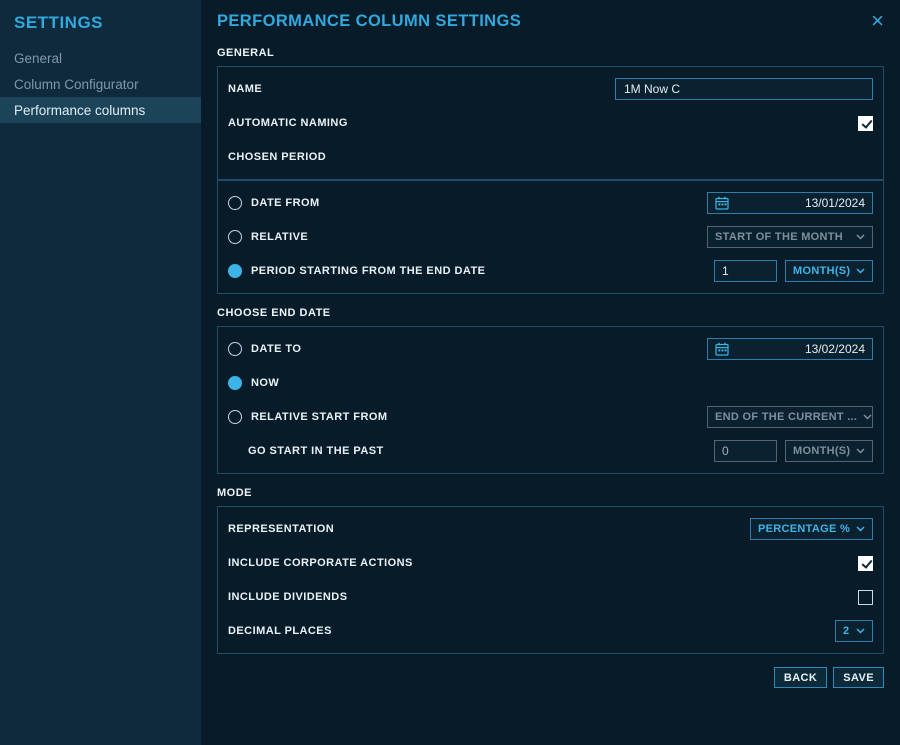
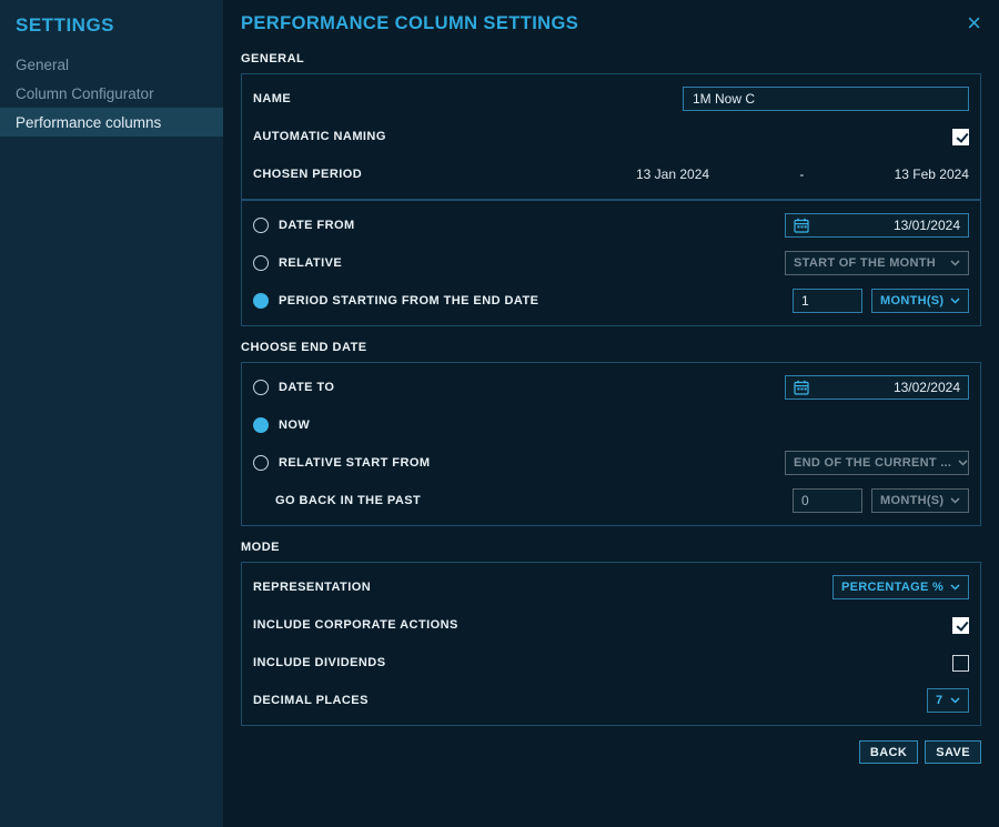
  SETTINGS
  General
  Column Configurator
  Performance columns
  PERFORMANCE COLUMN SETTINGS
  ×
  GENERAL
  NAME
  1M Now C
  AUTOMATIC NAMING
  CHOSEN PERIOD
+ 13 Jan 2024
+ -
+ 13 Feb 2024
  DATE FROM
  13/01/2024
  RELATIVE
  START OF THE MONTH
  PERIOD STARTING FROM THE END DATE
  1
  MONTH(S)
  CHOOSE END DATE
  DATE TO
  13/02/2024
  NOW
  RELATIVE START FROM
  END OF THE CURRENT ...
- GO START IN THE PAST
+ GO BACK IN THE PAST
  0
  MONTH(S)
  MODE
  REPRESENTATION
  PERCENTAGE %
  INCLUDE CORPORATE ACTIONS
  INCLUDE DIVIDENDS
  DECIMAL PLACES
- 2
+ 7
  BACK
  SAVE
